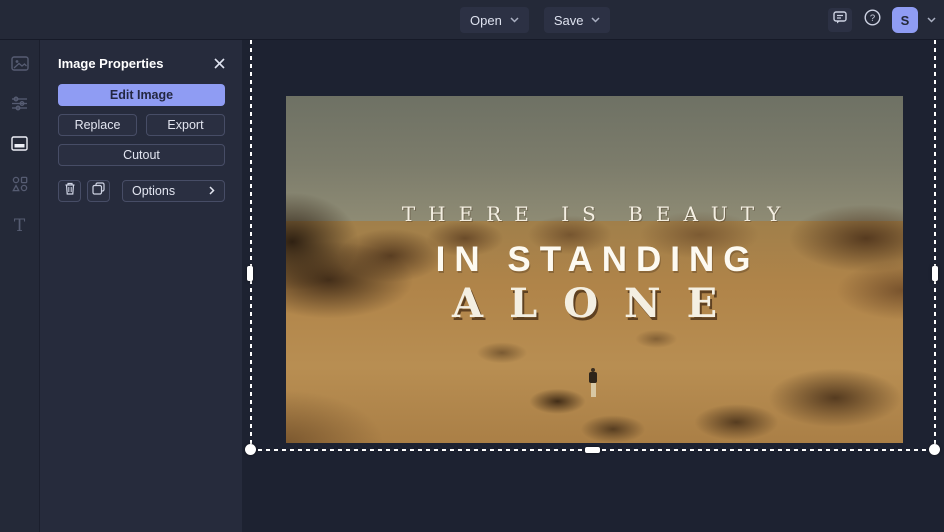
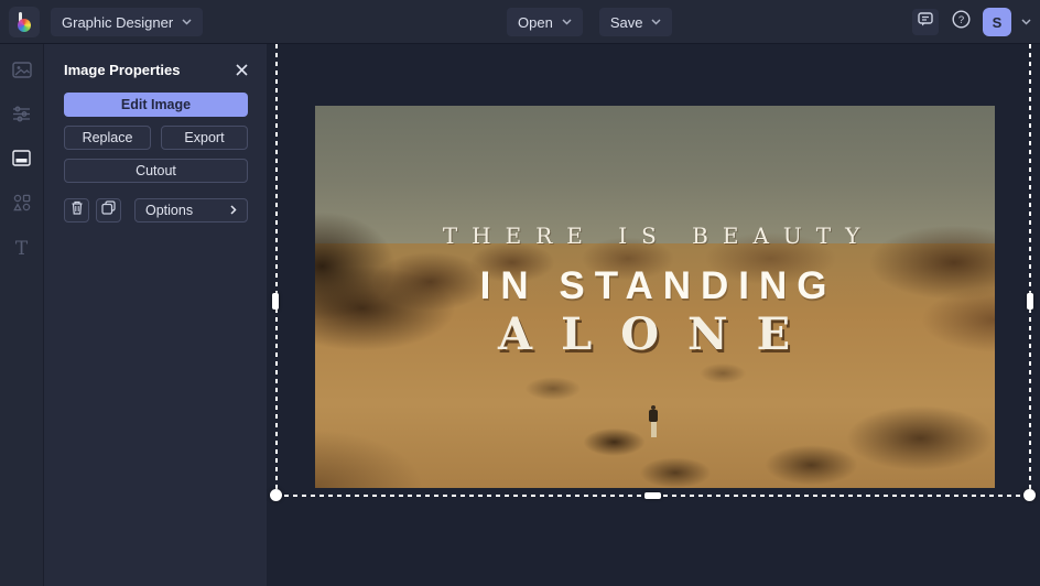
+ Graphic Designer
  Open
  Save
  ?
  S
  T
  Image Properties
  Edit Image
  Replace
  Export
  Cutout
  Options
  THERE IS BEAUTY
  IN STANDING
  ALONE
